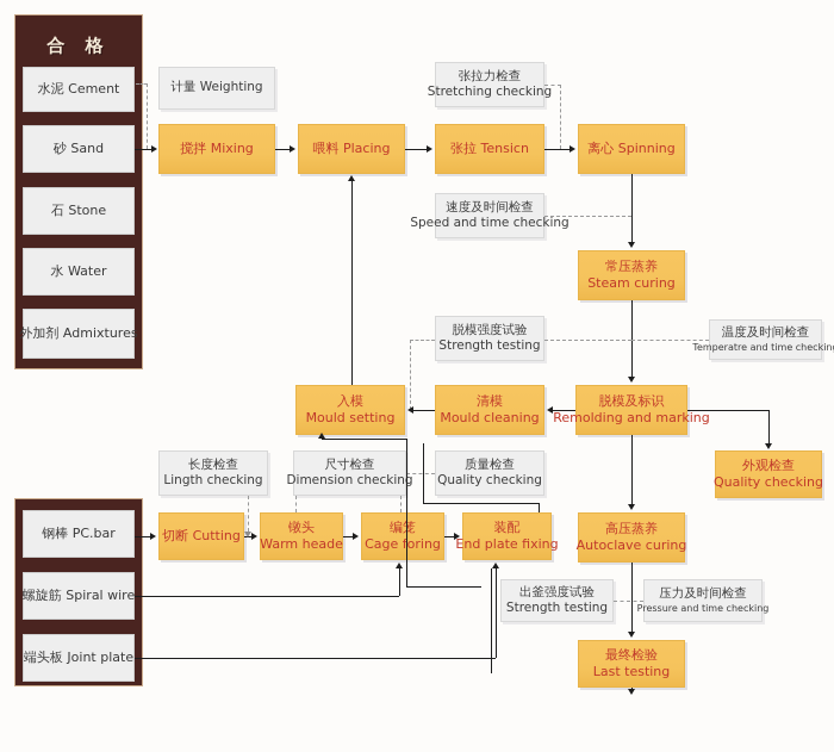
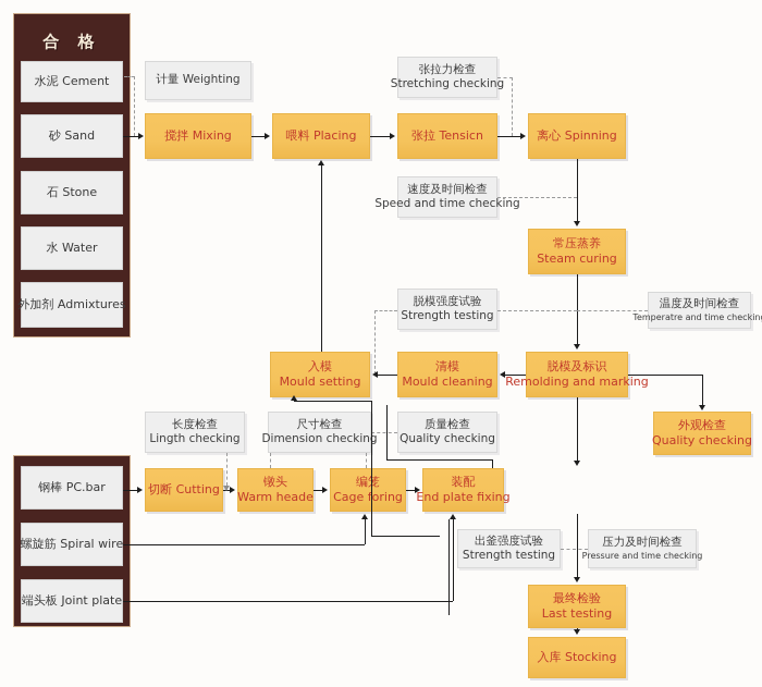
  合 格
  水泥 Cement
  砂 Sand
  石 Stone
  水 Water
  外加剂 Admixtures
  钢棒 PC.bar
  螺旋筋 Spiral wire
  端头板 Joint plate
  计量 Weighting
  搅拌 Mixing
  喂料 Placing
  张拉力检查
  Stretching checking
  张拉 Tensicn
  离心 Spinning
  速度及时间检查
  Speed and time checking
  常压蒸养
  Steam curing
  脱模强度试验
  Strength testing
  温度及时间检查
  Temperatre and time checkin
  入模
  Mould setting
  清模
  Mould cleaning
  脱模及标识
  Remolding and marking
  外观检查
  Quality checking
  长度检查
  Lingth checking
  尺寸检查
  Dimension checking
  质量检查
  Quality checking
  切断 Cutting
  镦头
  Warm heade
  编笼
  Cage foring
  装配
  End plate fixing
- 高压蒸养
- Autoclave curing
  出釜强度试验
  Strength testing
  压力及时间检查
  Pressure and time checking
  最终检验
  Last testing
+ 入库 Stocking
